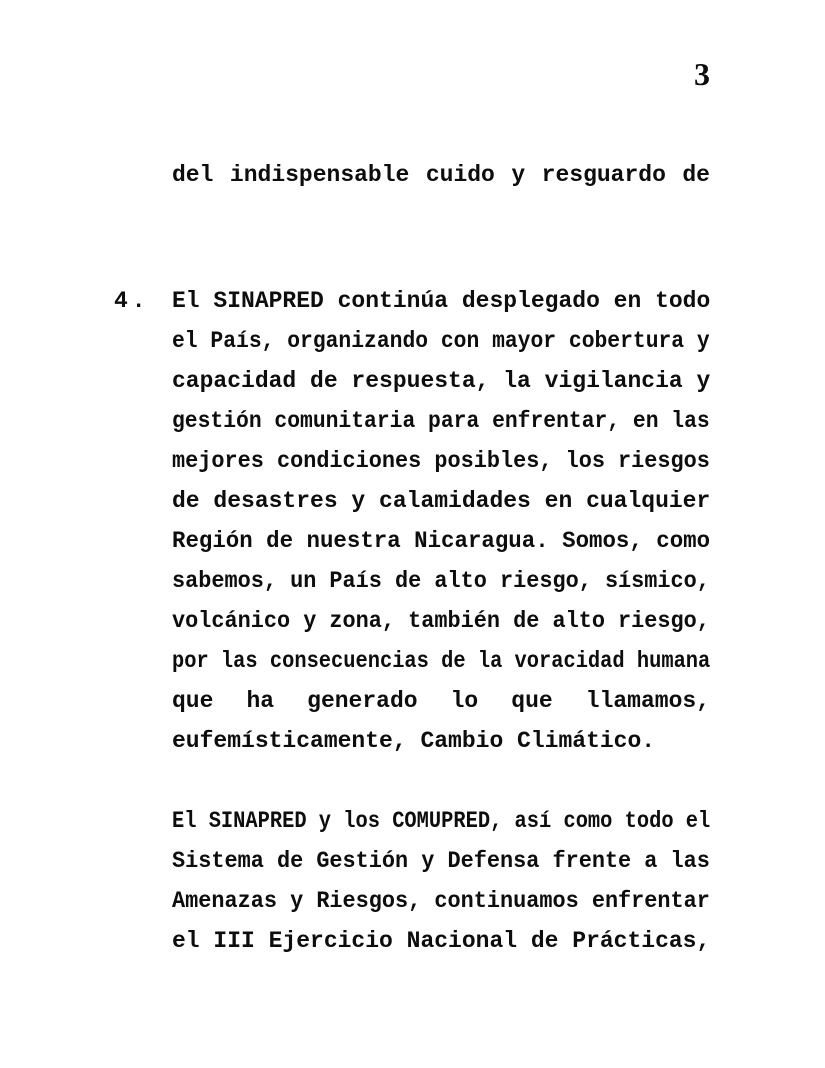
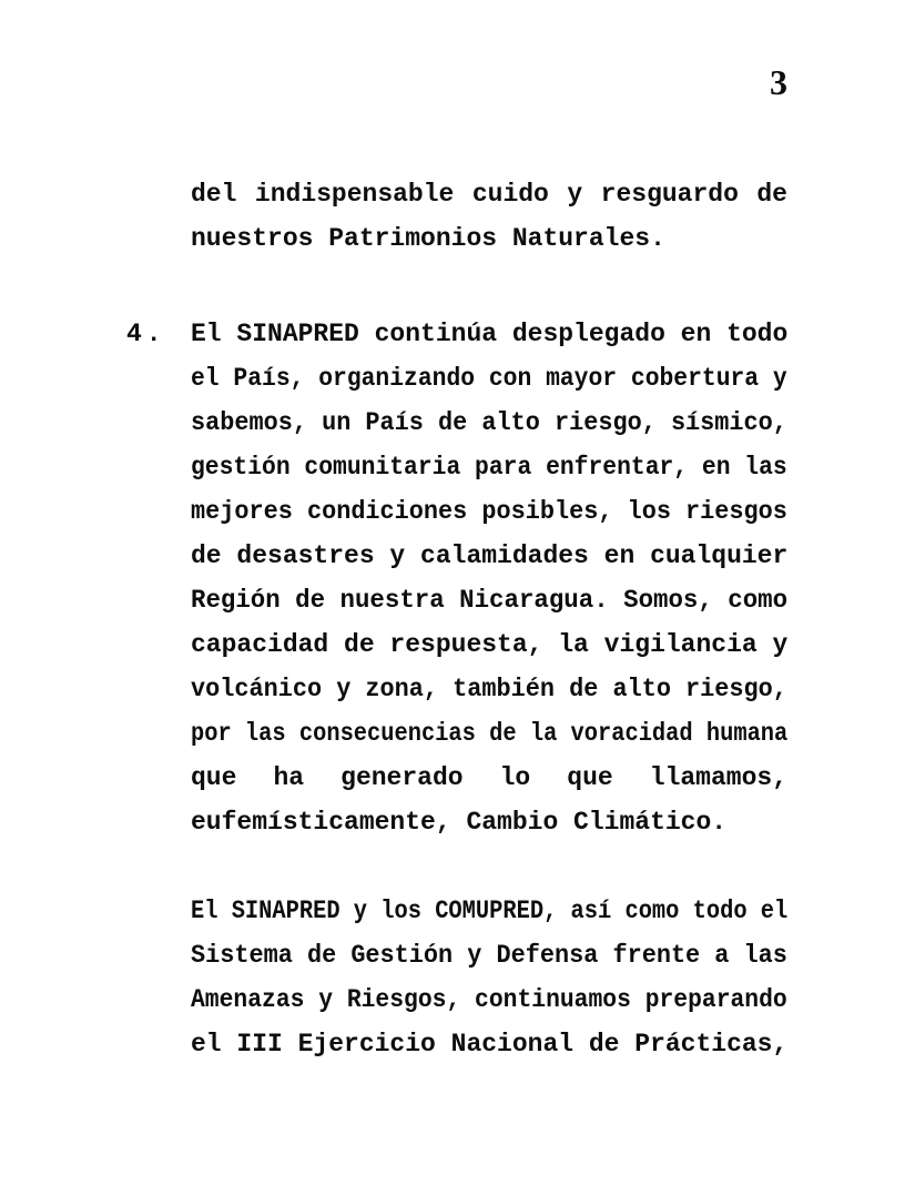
  3
  del indispensable cuido y resguardo de
+ nuestros Patrimonios Naturales.
  4.
  El SINAPRED continúa desplegado en todo
  el País, organizando con mayor cobertura y
- capacidad de respuesta, la vigilancia y
+ sabemos, un País de alto riesgo, sísmico,
  gestión comunitaria para enfrentar, en las
  mejores condiciones posibles, los riesgos
  de desastres y calamidades en cualquier
  Región de nuestra Nicaragua. Somos, como
- sabemos, un País de alto riesgo, sísmico,
+ capacidad de respuesta, la vigilancia y
  volcánico y zona, también de alto riesgo,
  por las consecuencias de la voracidad humana
  que ha generado lo que llamamos,
  eufemísticamente, Cambio Climático.
  El SINAPRED y los COMUPRED, así como todo el
  Sistema de Gestión y Defensa frente a las
- Amenazas y Riesgos, continuamos enfrentar
+ Amenazas y Riesgos, continuamos preparando
  el III Ejercicio Nacional de Prácticas,
